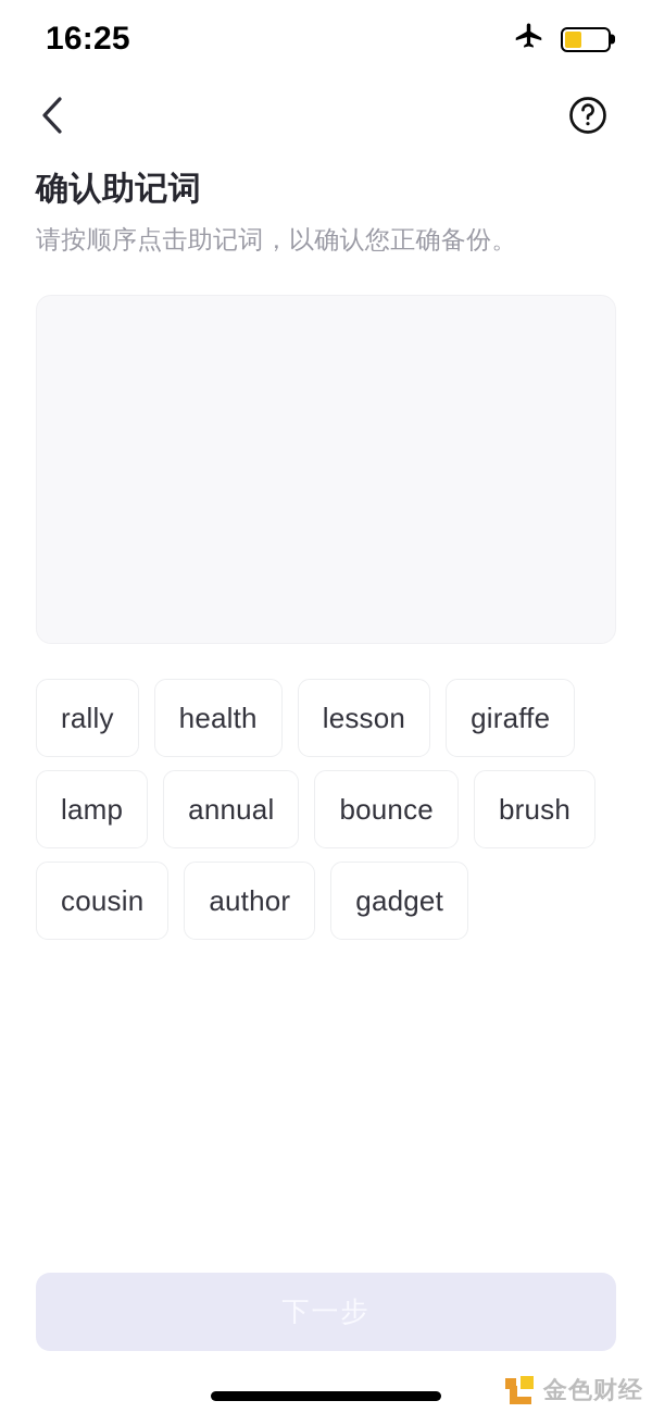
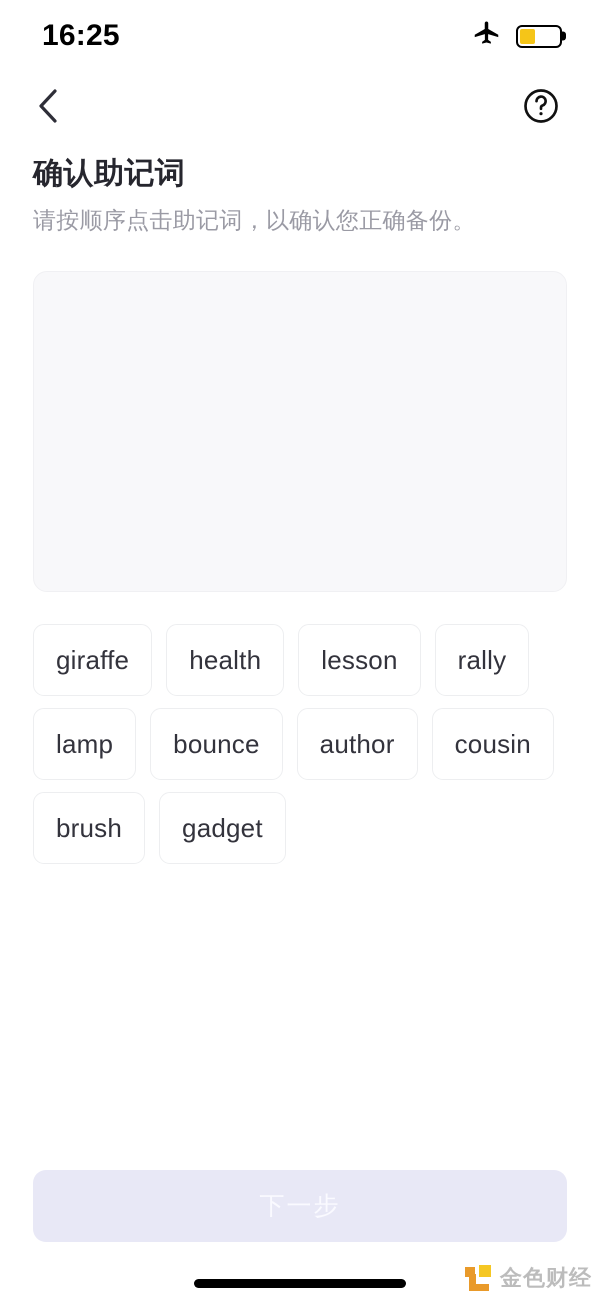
  16:25
  确认助记词
  请按顺序点击助记词，以确认您正确备份。
- rally
+ giraffe
  health
  lesson
- giraffe
+ rally
  lamp
- annual
  bounce
- brush
+ author
  cousin
- author
+ brush
  gadget
  金色财经
